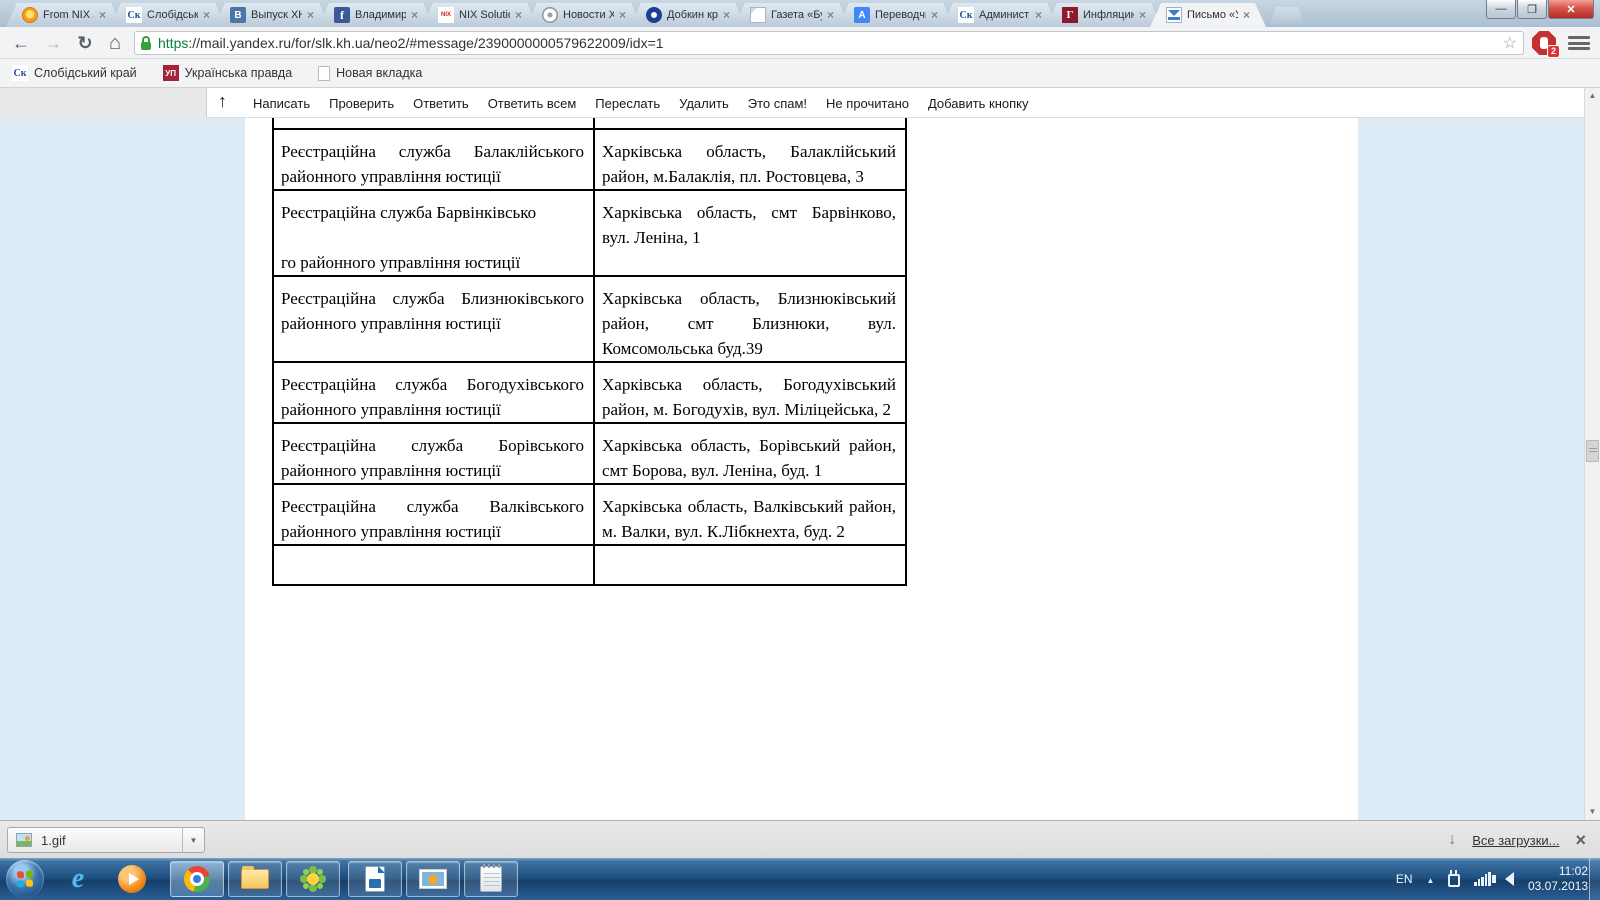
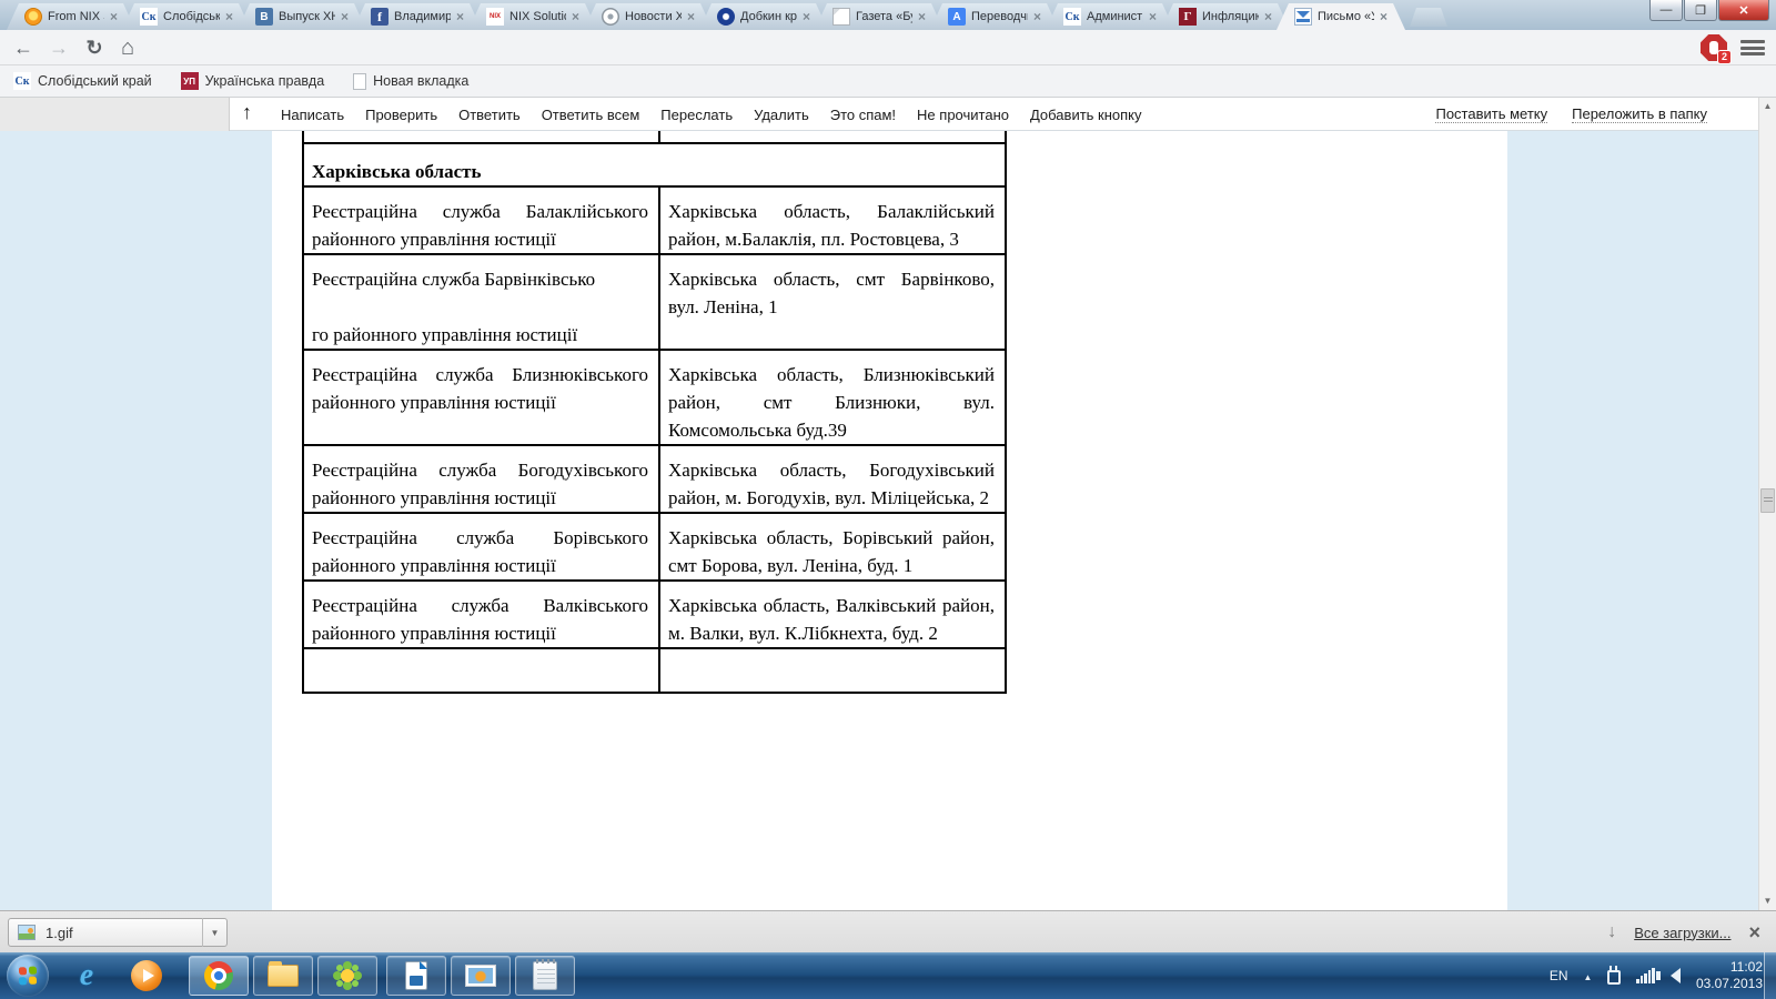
  From NIX
  Слобідськ
  Выпуск Х
  Владимир
  NIX Soluti
  Новости Х
  Добкин кр
  Газета «Б
  Переводч
  Админист
  Инфляци
  Письмо «
  —
  ❐
  ✕
- https://mail.yandex.ru/for/slk.kh.ua/neo2/#message/2390000000579622009/idx=1
  2
  Слобідський край
  Українська правда
  Новая вкладка
  Написать
  Проверить
  Ответить
  Ответить всем
  Переслать
  Удалить
  Это спам!
  Не прочитано
  Добавить кнопку
+ Поставить метку
+ Переложить в папку
+ Харківська область
  Реєстраційна служба Балаклійського районного управління юстиції	Харківська область, Балаклійський район, м.Балаклія, пл. Ростовцева, 3
  Реєстраційна служба Барвінківсько го районного управління юстиції	Харківська область, смт Барвінково, вул. Леніна, 1
  Реєстраційна служба Близнюківського районного управління юстиції	Харківська область, Близнюківський район, смт Близнюки, вул. Комсомольська буд.39
  Реєстраційна служба Богодухівського районного управління юстиції	Харківська область, Богодухівський район, м. Богодухів, вул. Міліцейська, 2
  Реєстраційна служба Борівського районного управління юстиції	Харківська область, Борівський район, смт Борова, вул. Леніна, буд. 1
  Реєстраційна служба Валківського районного управління юстиції	Харківська область, Валківський район, м. Валки, вул. К.Лібкнехта, буд. 2
  1.gif
  Все загрузки...
  e
  EN
  11:02
  03.07.2013
